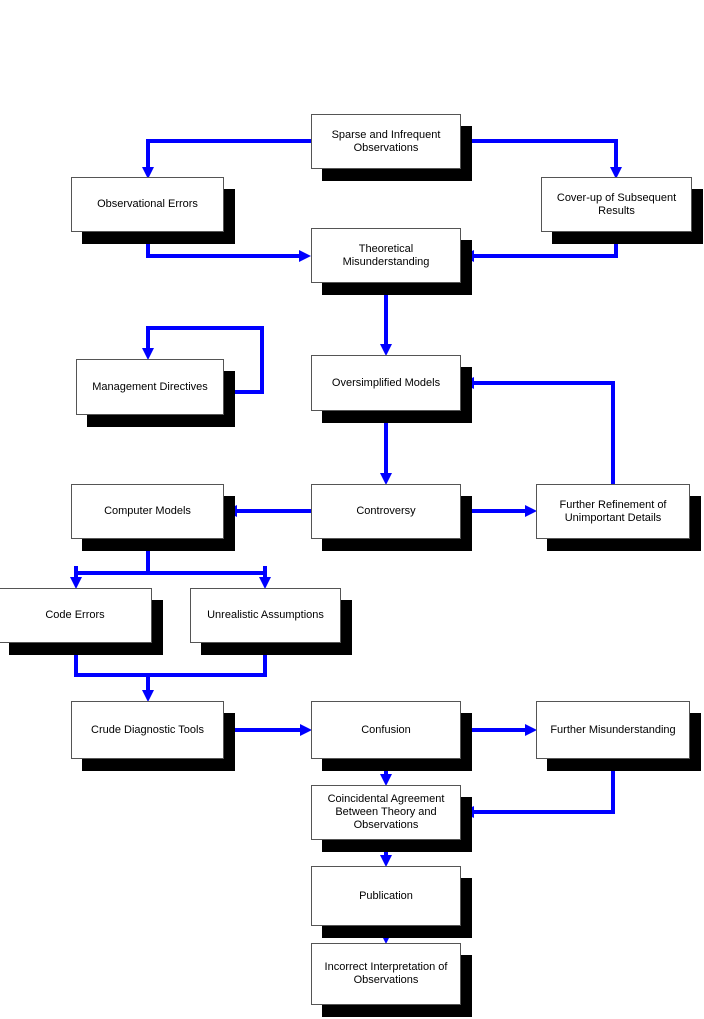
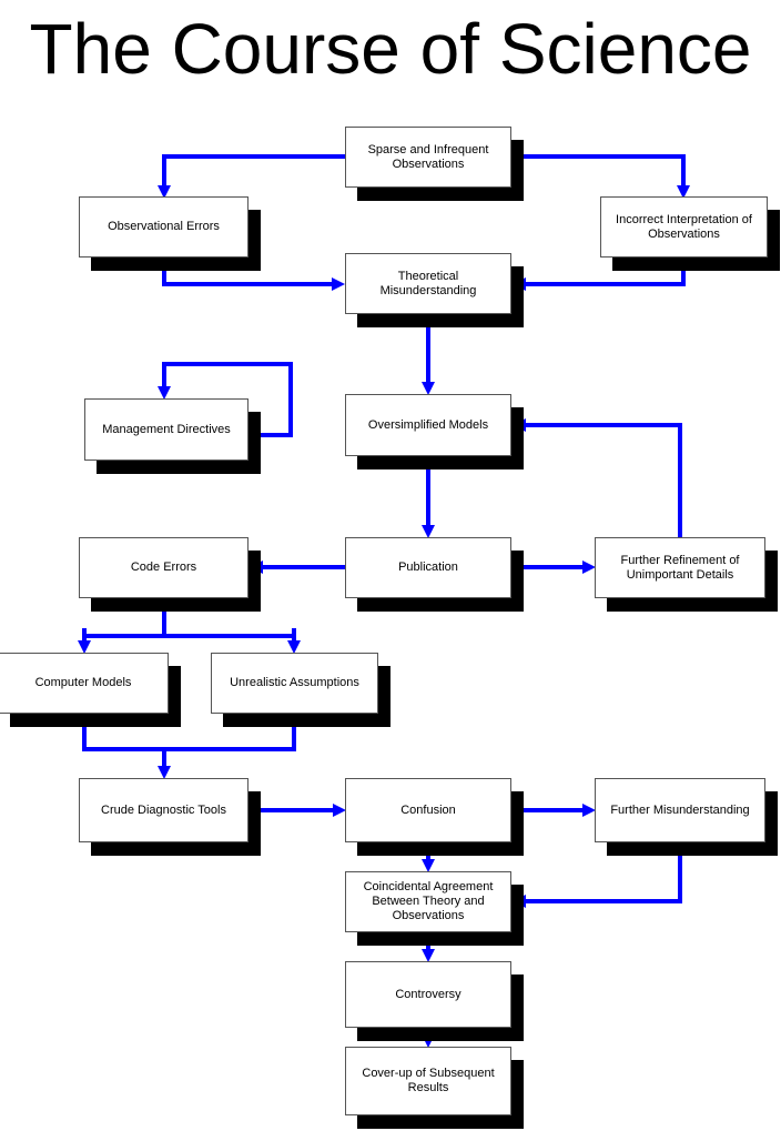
+ The Course of Science
  Sparse and Infrequent Observations
  Observational Errors
- Cover-up of Subsequent Results
+ Incorrect Interpretation of Observations
  Theoretical Misunderstanding
  Management Directives
  Oversimplified Models
- Computer Models
+ Code Errors
- Controversy
+ Publication
  Further Refinement of Unimportant Details
- Code Errors
+ Computer Models
  Unrealistic Assumptions
  Crude Diagnostic Tools
  Confusion
  Further Misunderstanding
  Coincidental Agreement Between Theory and Observations
- Publication
+ Controversy
- Incorrect Interpretation of Observations
+ Cover-up of Subsequent Results
